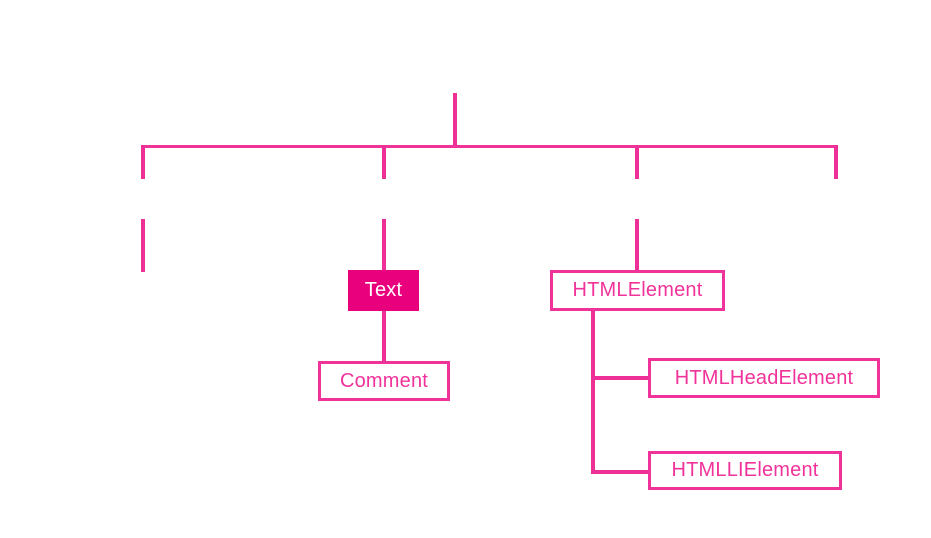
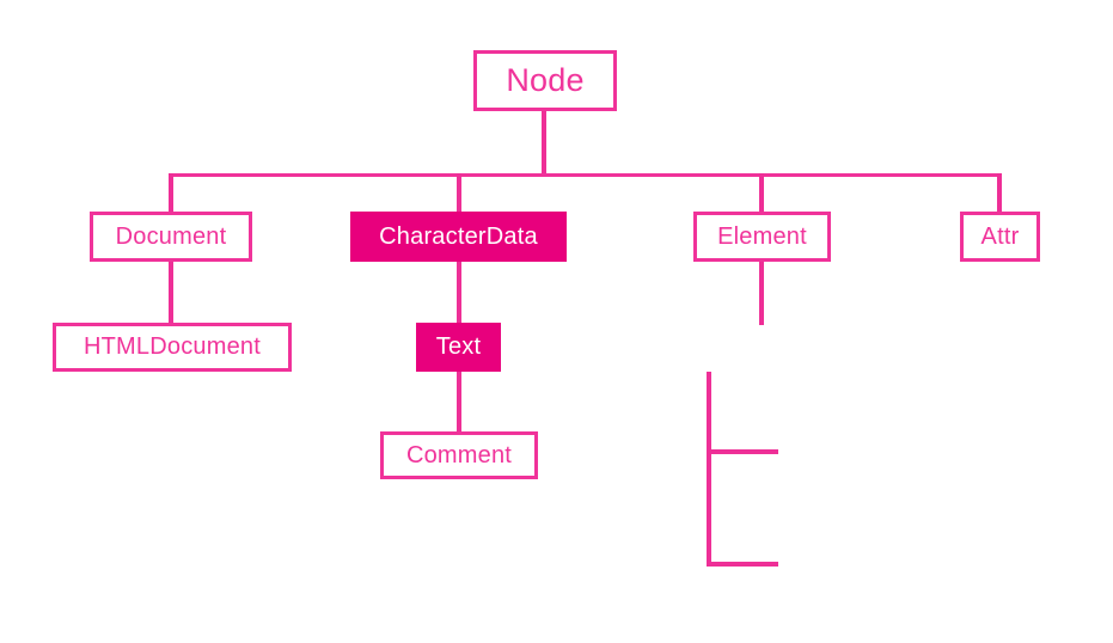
+ Node
+ Document
+ CharacterData
+ Element
+ Attr
+ HTMLDocument
  Text
- HTMLElement
  Comment
- HTMLHeadElement
- HTMLLIElement
